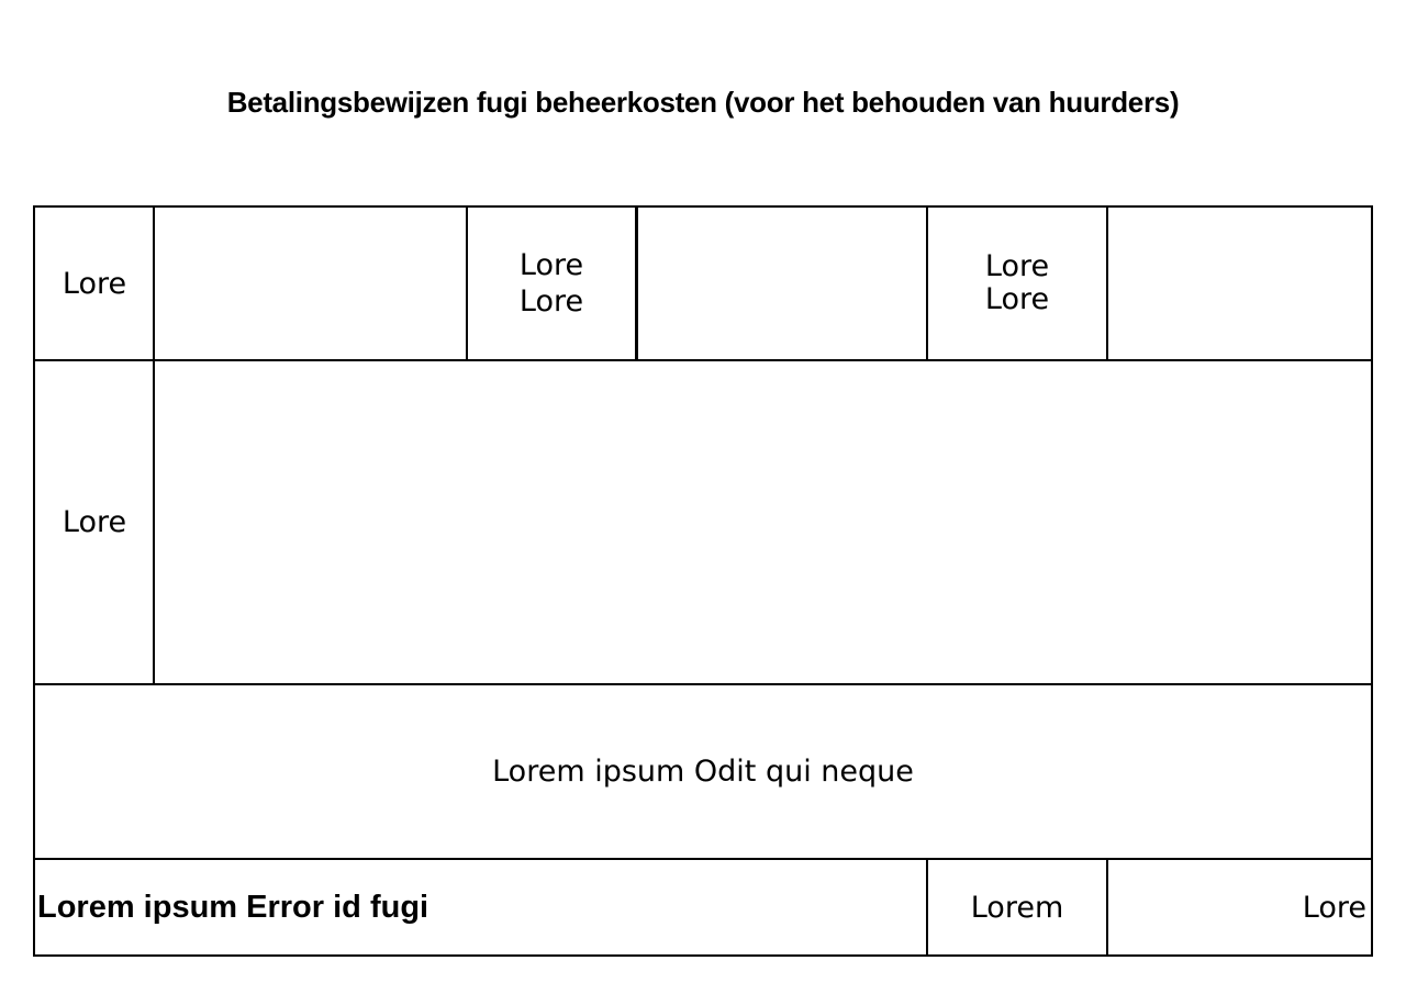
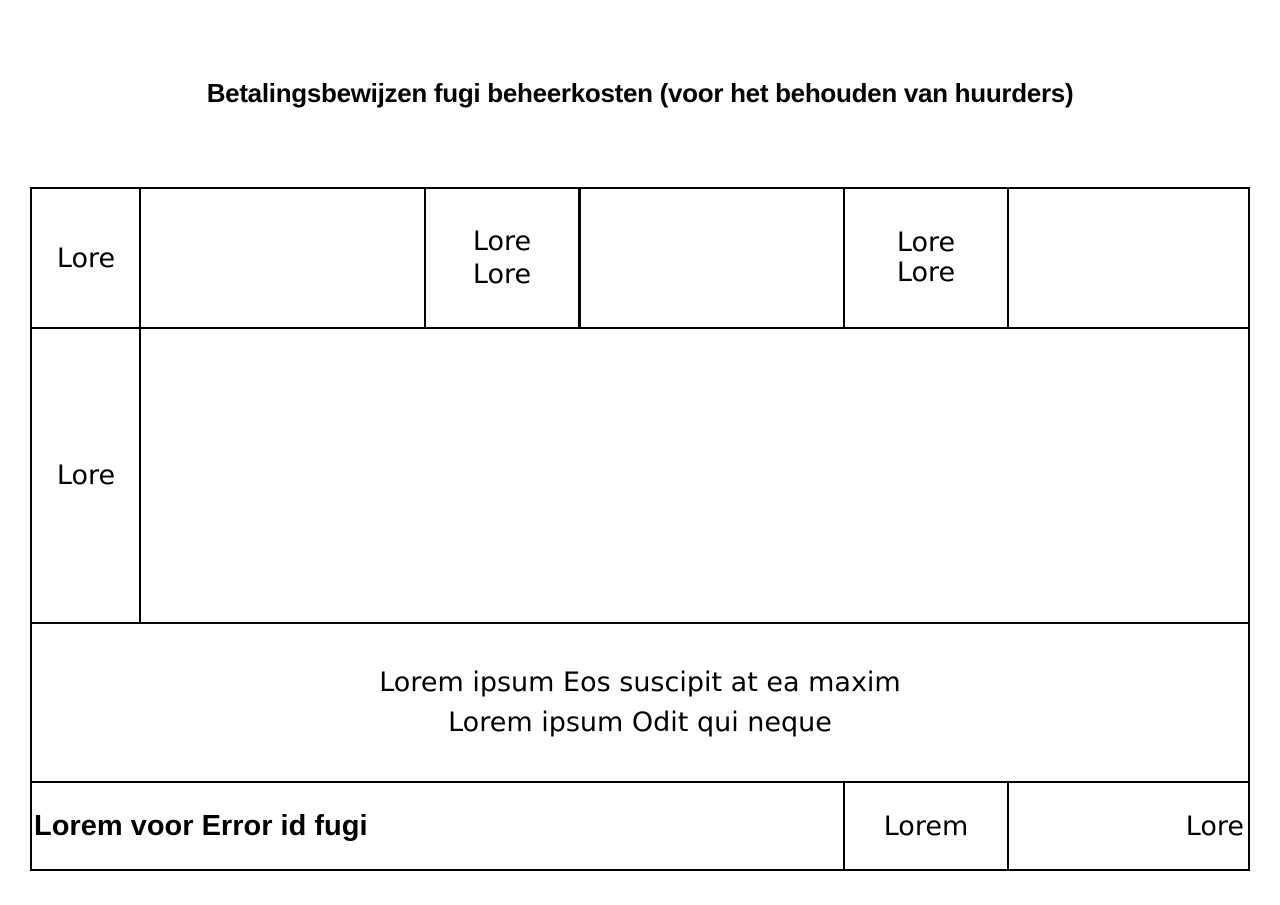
  Betalingsbewijzen fugi beheerkosten (voor het behouden van huurders)
  Lore
  Lore
  Lore
  Lore
  Lore
  Lore
+ Lorem ipsum Eos suscipit at ea maxim
  Lorem ipsum Odit qui neque
- Lorem ipsum Error id fugi
+ Lorem voor Error id fugi
  Lorem
  Lore
